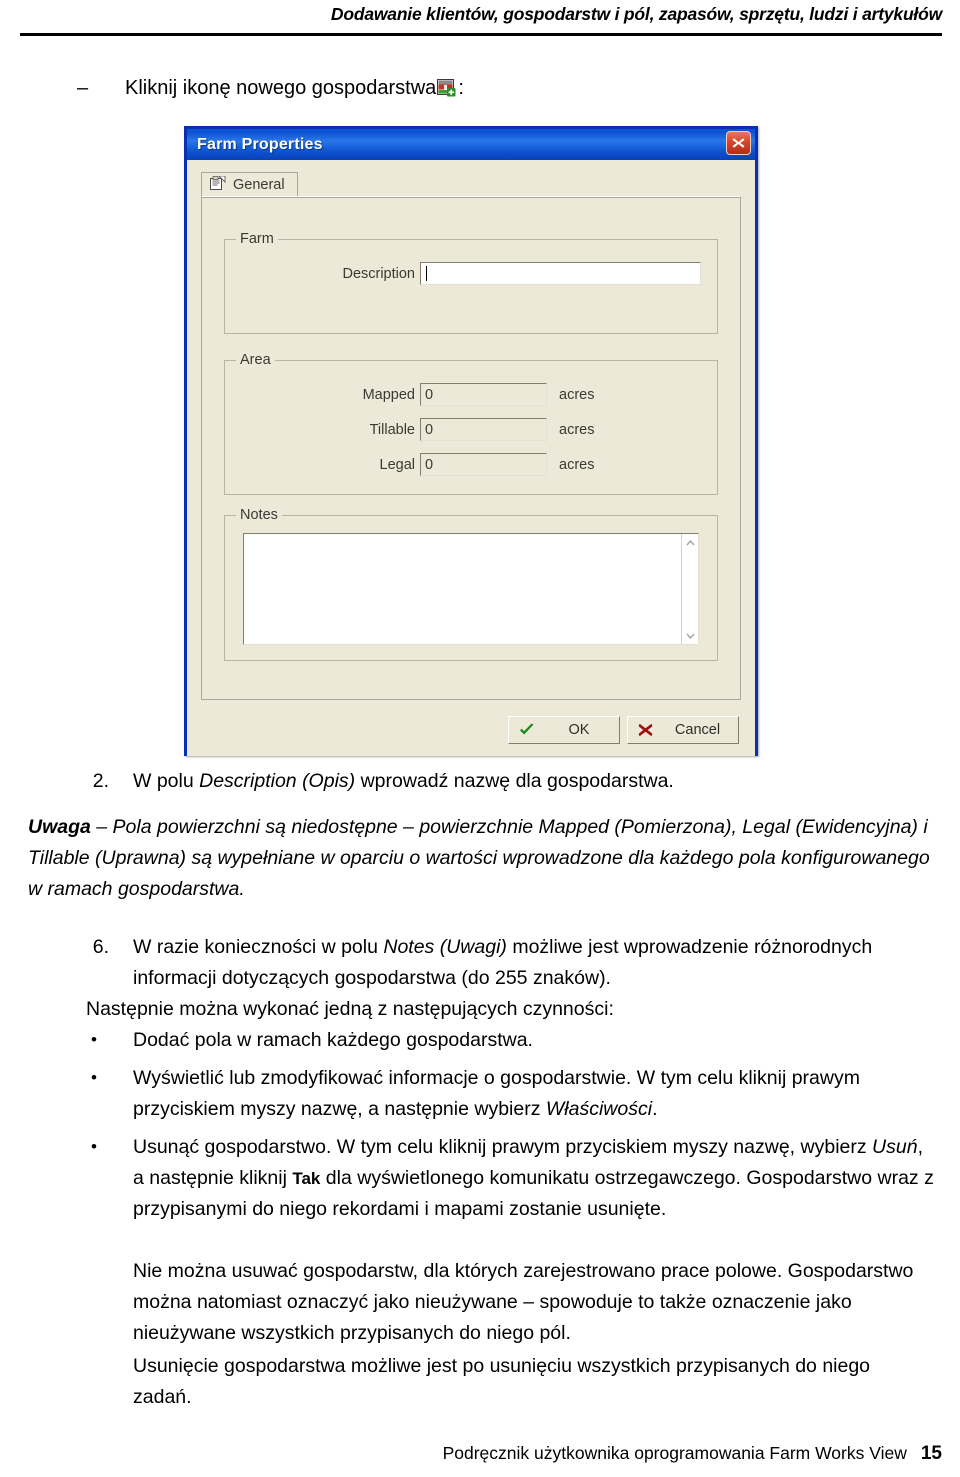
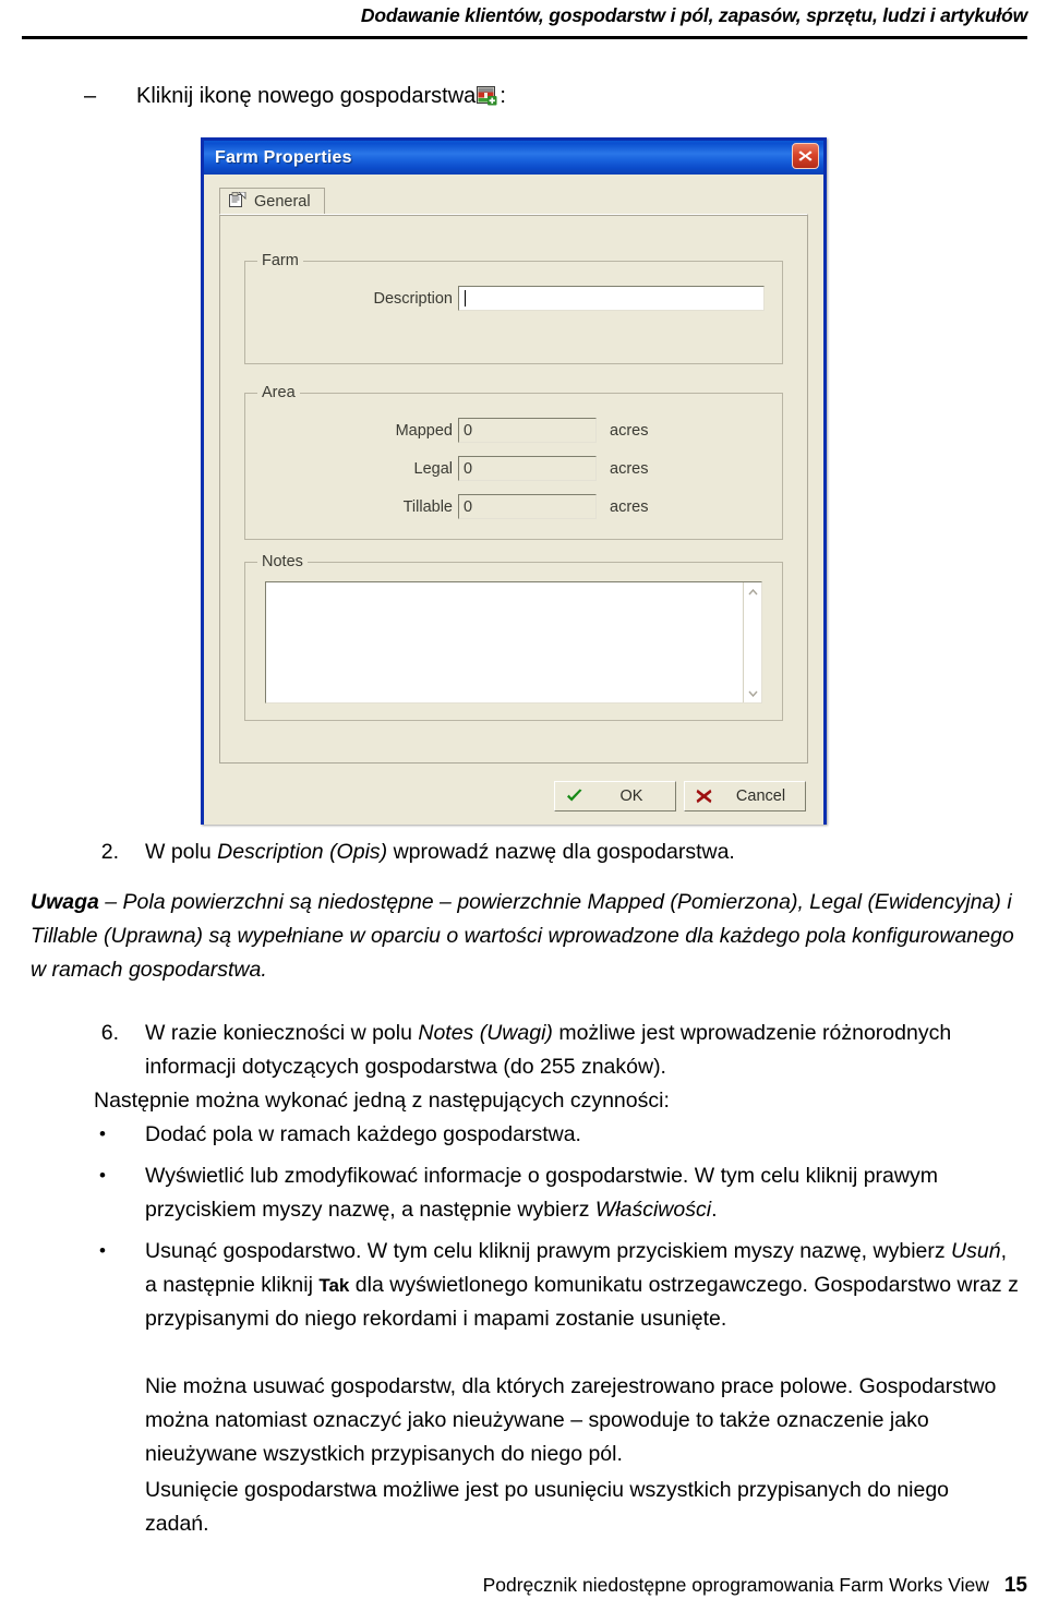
  Dodawanie klientów, gospodarstw i pól, zapasów, sprzętu, ludzi i artykułów
  –
  Kliknij ikonę nowego gospodarstwa :
  Farm Properties
  General
  Farm
  Description
  Area
  Mapped
  0
  acres
- Tillable
+ Legal
  0
  acres
- Legal
+ Tillable
  0
  acres
  Notes
  OK
  Cancel
  2.
  W polu Description (Opis) wprowadź nazwę dla gospodarstwa.
  Uwaga – Pola powierzchni są niedostępne – powierzchnie Mapped (Pomierzona), Legal (Ewidencyjna) i Tillable (Uprawna) są wypełniane w oparciu o wartości wprowadzone dla każdego pola konfigurowanego w ramach gospodarstwa.
  6.
  W razie konieczności w polu Notes (Uwagi) możliwe jest wprowadzenie różnorodnych informacji dotyczących gospodarstwa (do 255 znaków).
  Następnie można wykonać jedną z następujących czynności:
  •
  Dodać pola w ramach każdego gospodarstwa.
  •
  Wyświetlić lub zmodyfikować informacje o gospodarstwie. W tym celu kliknij prawym przyciskiem myszy nazwę, a następnie wybierz Właściwości.
  •
  Usunąć gospodarstwo. W tym celu kliknij prawym przyciskiem myszy nazwę, wybierz Usuń, a następnie kliknij Tak dla wyświetlonego komunikatu ostrzegawczego. Gospodarstwo wraz z przypisanymi do niego rekordami i mapami zostanie usunięte.
  Nie można usuwać gospodarstw, dla których zarejestrowano prace polowe. Gospodarstwo można natomiast oznaczyć jako nieużywane – spowoduje to także oznaczenie jako nieużywane wszystkich przypisanych do niego pól.
  Usunięcie gospodarstwa możliwe jest po usunięciu wszystkich przypisanych do niego zadań.
- Podręcznik użytkownika oprogramowania Farm Works View 15
+ Podręcznik niedostępne oprogramowania Farm Works View 15
